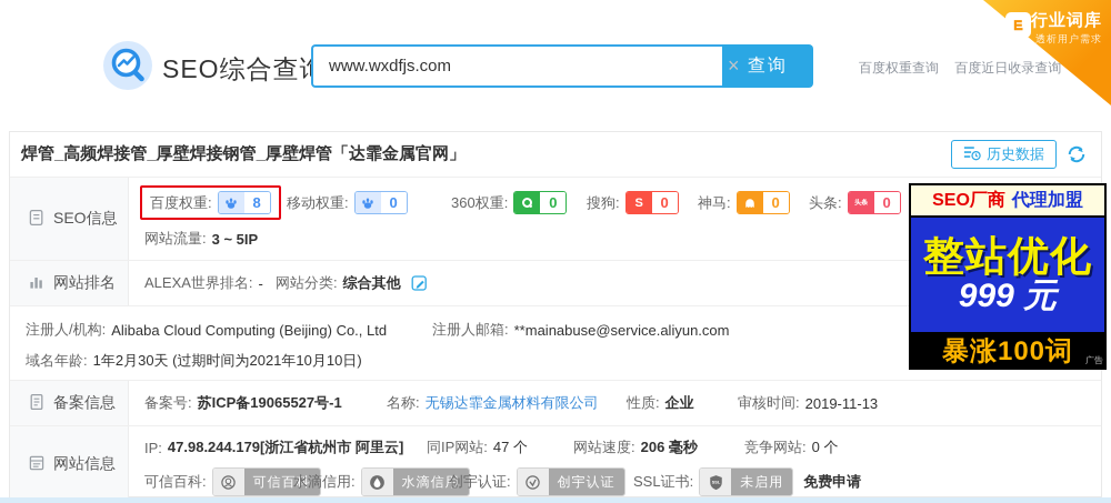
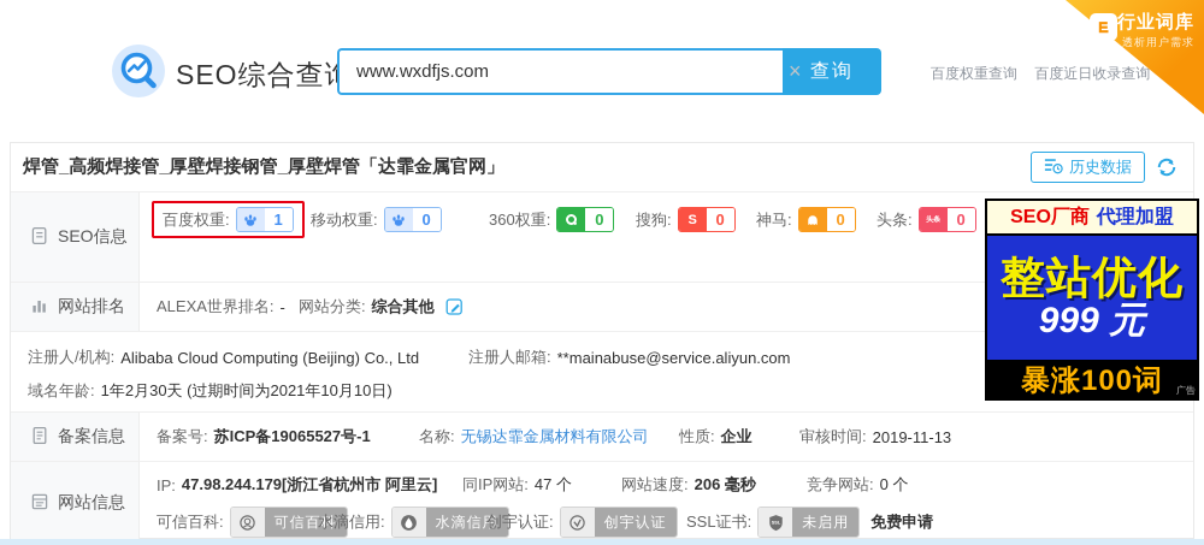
  SEO综合查
  www.wxdfjs.com
  ×
  查询
  百度权重查询 百度近日收录查询
  行业词库
  透析用户需求
  焊管_高频焊接管_厚壁焊接钢管_厚壁焊管「达霏金属官网」
  历史数据
  SEO信息
  百度权重:
- 8
+ 1
  移动权重:
  0
  360权重:
  0
  搜狗:
  S
  0
  神马:
  0
  头条:
  0
- 网站流量:
- 3 ~ 5IP
  网站排名
  ALEXA世界排名:
  -
  网站分类:
  综合其他
  注册人/机构:
  Alibaba Cloud Computing (Beijing) Co., Ltd
  注册人邮箱:
  **mainabuse@service.aliyun.com
  域名年龄:
  1年2月30天 (过期时间为2021年10月10日)
  备案信息
  备案号:
  苏ICP备19065527号-1
  名称:
  无锡达霏金属材料有限公司
  性质:
  企业
  审核时间:
  2019-11-13
  网站信息
  IP:
  47.98.244.179[浙江省杭州市 阿里云]
  同IP网站:
  47 个
  网站速度:
  206 毫秒
  竞争网站:
  0 个
  可信百科:
  可信百科
  水滴信用:
  水滴信用
  创宇认证:
  创宇认证
  SSL证书:
  未启用
  免费申请
  SEO厂商
  代理加盟
  整站优化
  999 元
  暴涨100词
  广告
